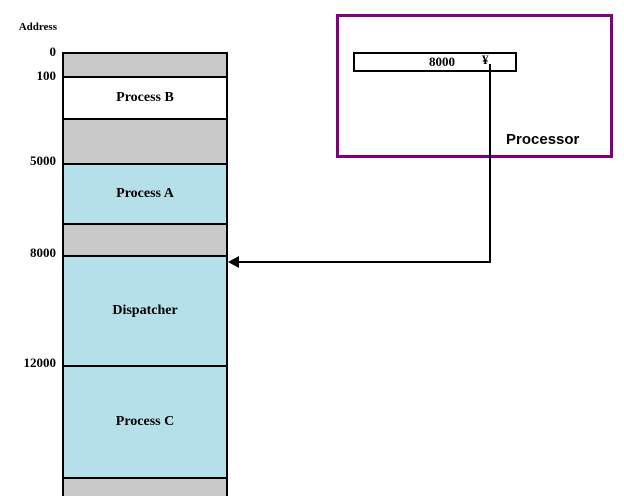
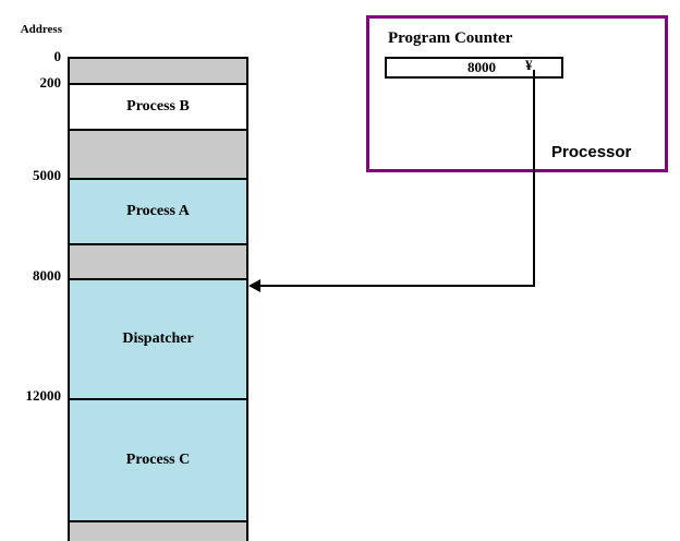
  Address
  0
- 100
+ 200
  5000
  8000
  12000
  Process B
  Process A
  Dispatcher
  Process C
+ Program Counter
  8000
  ¥
  Processor
